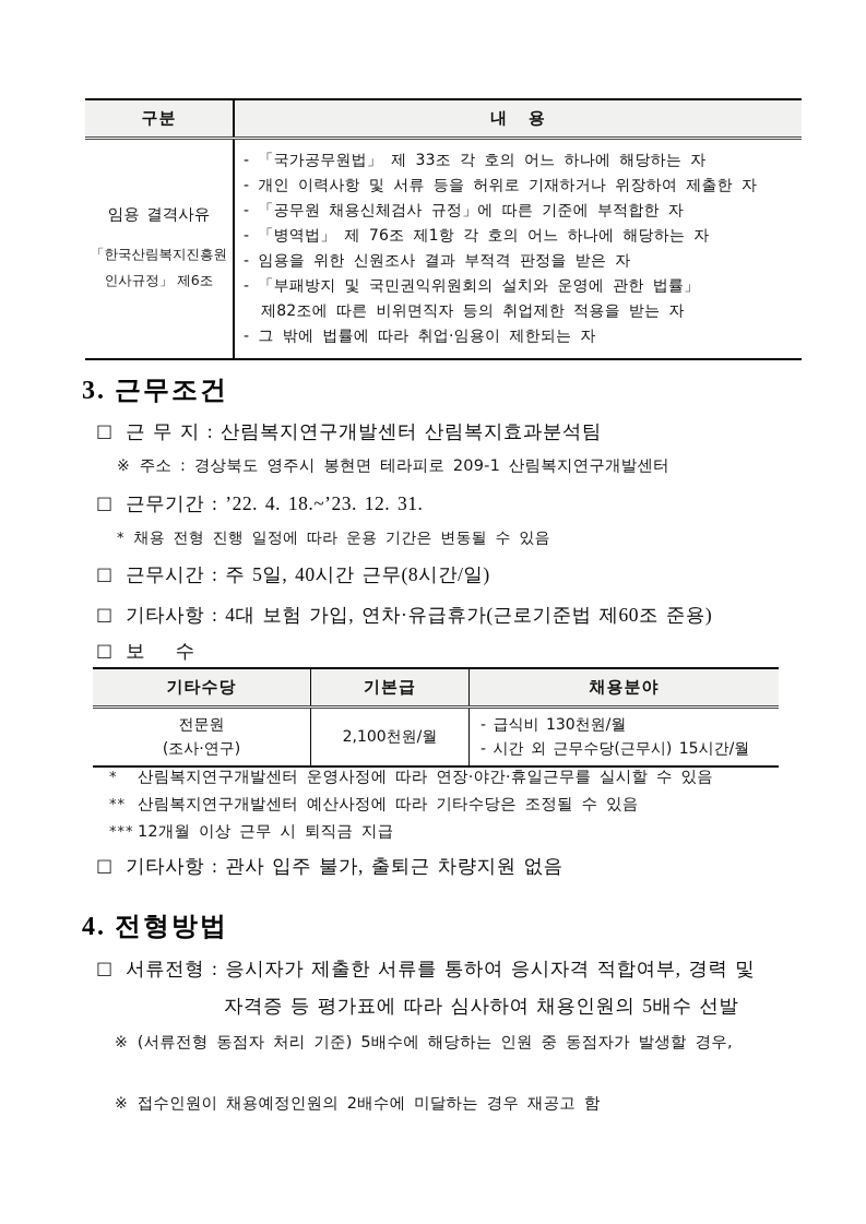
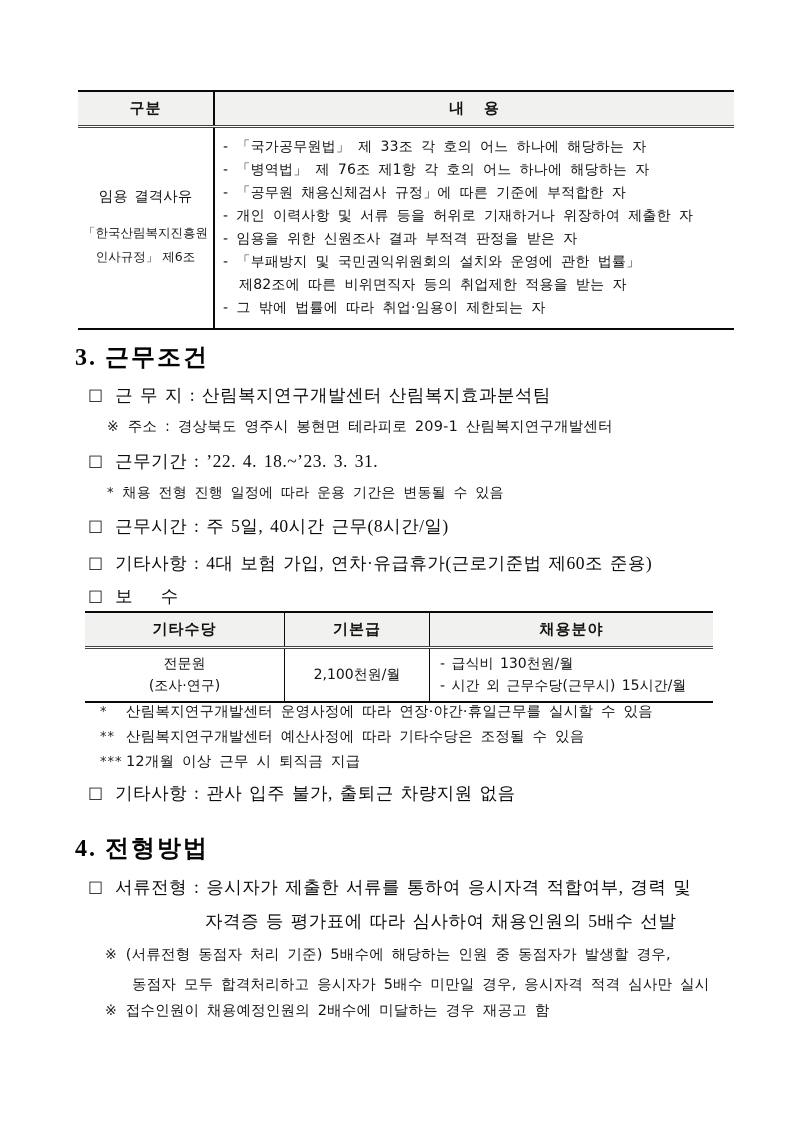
  구분
  내 용
  임용 결격사유
  「한국산림복지진흥원
  인사규정」 제6조
  - 「국가공무원법」 제 33조 각 호의 어느 하나에 해당하는 자
- - 개인 이력사항 및 서류 등을 허위로 기재하거나 위장하여 제출한 자
+ - 「병역법」 제 76조 제1항 각 호의 어느 하나에 해당하는 자
  - 「공무원 채용신체검사 규정」에 따른 기준에 부적합한 자
- - 「병역법」 제 76조 제1항 각 호의 어느 하나에 해당하는 자
+ - 개인 이력사항 및 서류 등을 허위로 기재하거나 위장하여 제출한 자
  - 임용을 위한 신원조사 결과 부적격 판정을 받은 자
  - 「부패방지 및 국민권익위원회의 설치와 운영에 관한 법률」
  제82조에 따른 비위면직자 등의 취업제한 적용을 받는 자
  - 그 밖에 법률에 따라 취업·임용이 제한되는 자
  3. 근무조건
  □
  근 무 지 : 산림복지연구개발센터 산림복지효과분석팀
  ※
  주소 : 경상북도 영주시 봉현면 테라피로 209-1 산림복지연구개발센터
  □
- 근무기간 : ’22. 4. 18.~’23. 12. 31.
+ 근무기간 : ’22. 4. 18.~’23. 3. 31.
  *
  채용 전형 진행 일정에 따라 운용 기간은 변동될 수 있음
  □
  근무시간 : 주 5일, 40시간 근무(8시간/일)
  □
  기타사항 : 4대 보험 가입, 연차·유급휴가(근로기준법 제60조 준용)
  □
  보 수
  기타수당
  기본급
  채용분야
  전문원
  (조사·연구)
  2,100천원/월
  - 급식비 130천원/월
  - 시간 외 근무수당(근무시) 15시간/월
  *
  산림복지연구개발센터 운영사정에 따라 연장·야간·휴일근무를 실시할 수 있음
  **
  산림복지연구개발센터 예산사정에 따라 기타수당은 조정될 수 있음
  ***
  12개월 이상 근무 시 퇴직금 지급
  □
  기타사항 : 관사 입주 불가, 출퇴근 차량지원 없음
  4. 전형방법
  □
  서류전형 : 응시자가 제출한 서류를 통하여 응시자격 적합여부, 경력 및
  자격증 등 평가표에 따라 심사하여 채용인원의 5배수 선발
  ※
  (서류전형 동점자 처리 기준) 5배수에 해당하는 인원 중 동점자가 발생할 경우,
+ 동점자 모두 합격처리하고 응시자가 5배수 미만일 경우, 응시자격 적격 심사만 실시
  ※
  접수인원이 채용예정인원의 2배수에 미달하는 경우 재공고 함
